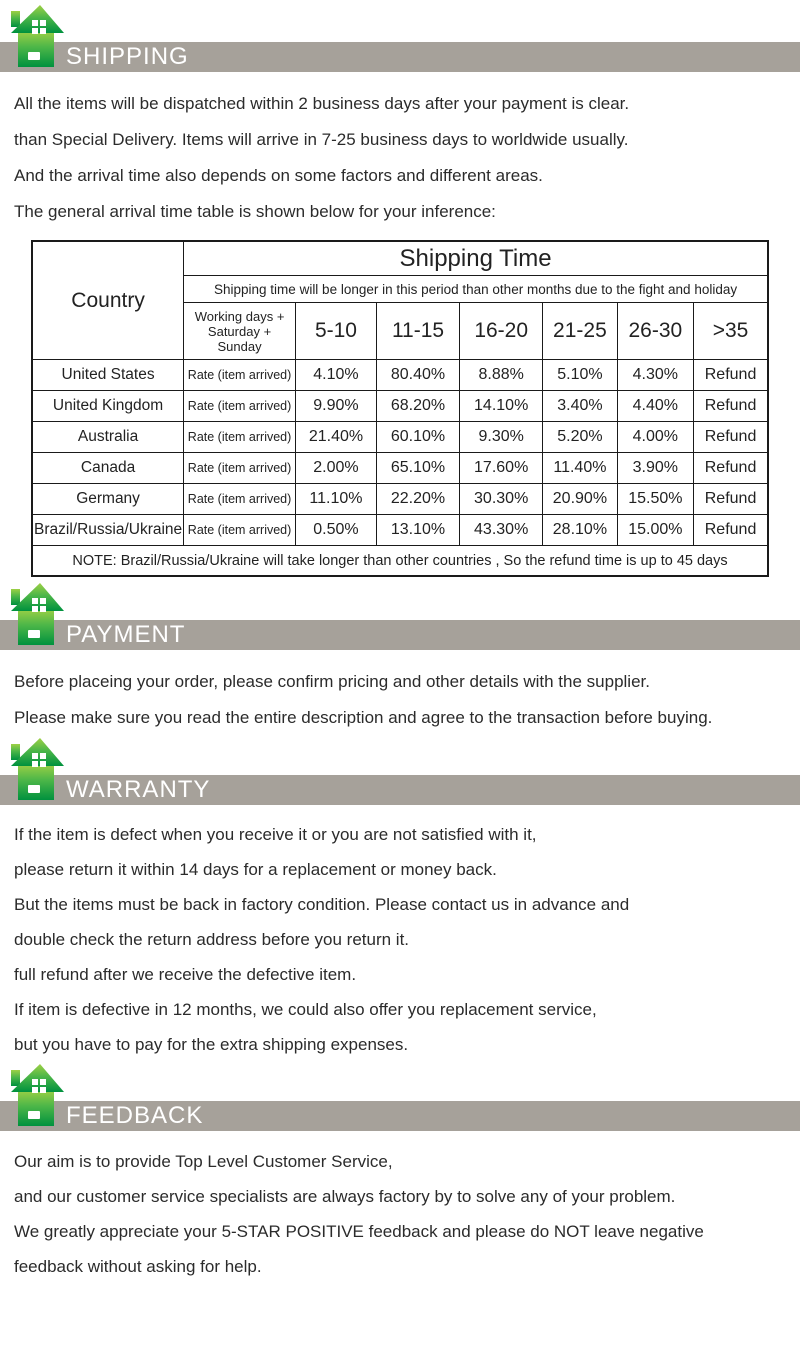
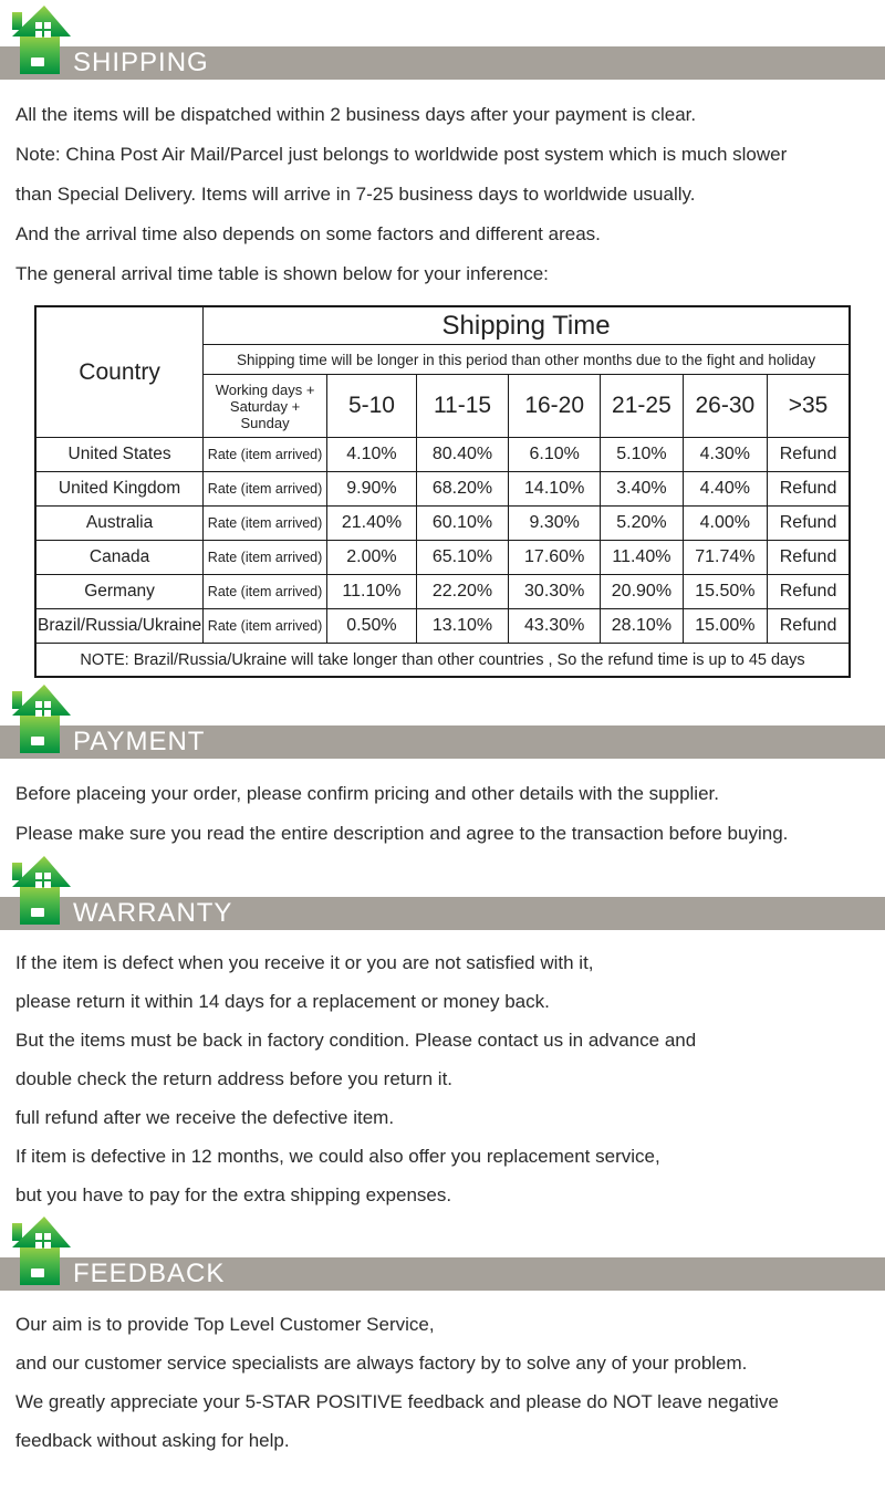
  SHIPPING
  All the items will be dispatched within 2 business days after your payment is clear.
+ Note: China Post Air Mail/Parcel just belongs to worldwide post system which is much slower
  than Special Delivery. Items will arrive in 7-25 business days to worldwide usually.
  And the arrival time also depends on some factors and different areas.
  The general arrival time table is shown below for your inference:
  Country	Shipping Time
  Shipping time will be longer in this period than other months due to the fight and holiday
  Working days + Saturday + Sunday	5-10	11-15	16-20	21-25	26-30	>35
- United States	Rate (item arrived)	4.10%	80.40%	8.88%	5.10%	4.30%	Refund
+ United States	Rate (item arrived)	4.10%	80.40%	6.10%	5.10%	4.30%	Refund
  United Kingdom	Rate (item arrived)	9.90%	68.20%	14.10%	3.40%	4.40%	Refund
  Australia	Rate (item arrived)	21.40%	60.10%	9.30%	5.20%	4.00%	Refund
- Canada	Rate (item arrived)	2.00%	65.10%	17.60%	11.40%	3.90%	Refund
+ Canada	Rate (item arrived)	2.00%	65.10%	17.60%	11.40%	71.74%	Refund
  Germany	Rate (item arrived)	11.10%	22.20%	30.30%	20.90%	15.50%	Refund
  Brazil/Russia/Ukraine	Rate (item arrived)	0.50%	13.10%	43.30%	28.10%	15.00%	Refund
  NOTE: Brazil/Russia/Ukraine will take longer than other countries , So the refund time is up to 45 days
  PAYMENT
  Before placeing your order, please confirm pricing and other details with the supplier.
  Please make sure you read the entire description and agree to the transaction before buying.
  WARRANTY
  If the item is defect when you receive it or you are not satisfied with it,
  please return it within 14 days for a replacement or money back.
  But the items must be back in factory condition. Please contact us in advance and
  double check the return address before you return it.
  full refund after we receive the defective item.
  If item is defective in 12 months, we could also offer you replacement service,
  but you have to pay for the extra shipping expenses.
  FEEDBACK
  Our aim is to provide Top Level Customer Service,
  and our customer service specialists are always factory by to solve any of your problem.
  We greatly appreciate your 5-STAR POSITIVE feedback and please do NOT leave negative
  feedback without asking for help.
